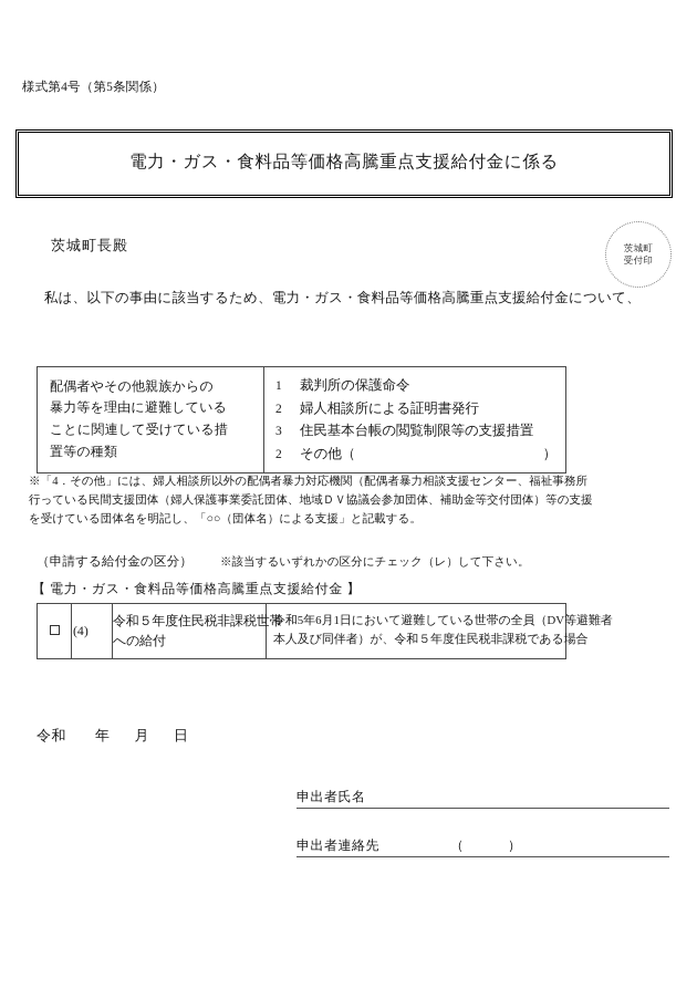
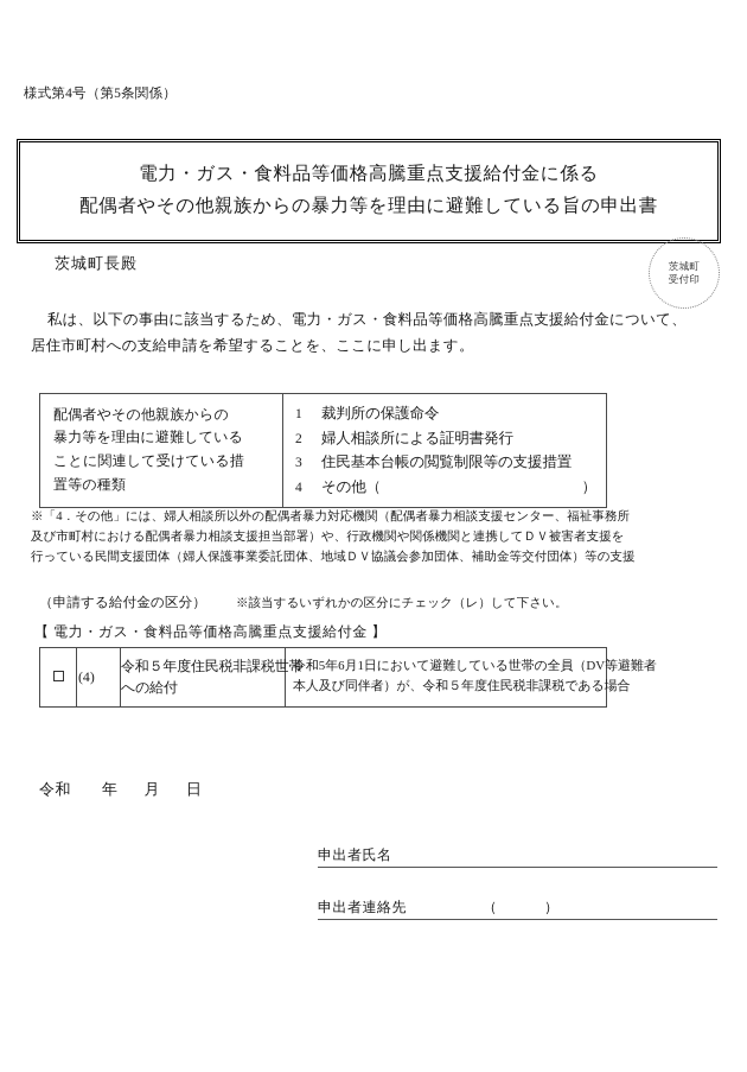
  様式第4号（第5条関係）
  電力・ガス・食料品等価格高騰重点支援給付金に係る
+ 配偶者やその他親族からの暴力等を理由に避難している旨の申出書
  茨城町長殿
  茨城町
  受付印
  私は、以下の事由に該当するため、電力・ガス・食料品等価格高騰重点支援給付金について、
+ 居住市町村への支給申請を希望することを、ここに申し出ます。
- 配偶者やその他親族からの 暴力等を理由に避難している ことに関連して受けている措 置等の種類	1 裁判所の保護命令 2 婦人相談所による証明書発行 3 住民基本台帳の閲覧制限等の支援措置 2 その他（ ）
+ 配偶者やその他親族からの 暴力等を理由に避難している ことに関連して受けている措 置等の種類	1 裁判所の保護命令 2 婦人相談所による証明書発行 3 住民基本台帳の閲覧制限等の支援措置 4 その他（ ）
  ※「4．その他」には、婦人相談所以外の配偶者暴力対応機関（配偶者暴力相談支援センター、福祉事務所
+ 及び市町村における配偶者暴力相談支援担当部署）や、行政機関や関係機関と連携してＤＶ被害者支援を
  行っている民間支援団体（婦人保護事業委託団体、地域ＤＶ協議会参加団体、補助金等交付団体）等の支援
- を受けている団体名を明記し、「○○（団体名）による支援」と記載する。
  （申請する給付金の区分） ※該当するいずれかの区分にチェック（レ）して下さい。
  【 電力・ガス・食料品等価格高騰重点支援給付金 】
  	(4)	令和５年度住民税非課税世 への給付	令和5年6月1日において避難している世帯の全員（DV等避難者 本人及び同伴者）が、令和５年度住民税非課税である場合
  令和 年 月 日
  申出者氏名
  申出者連絡先
  （ ）
